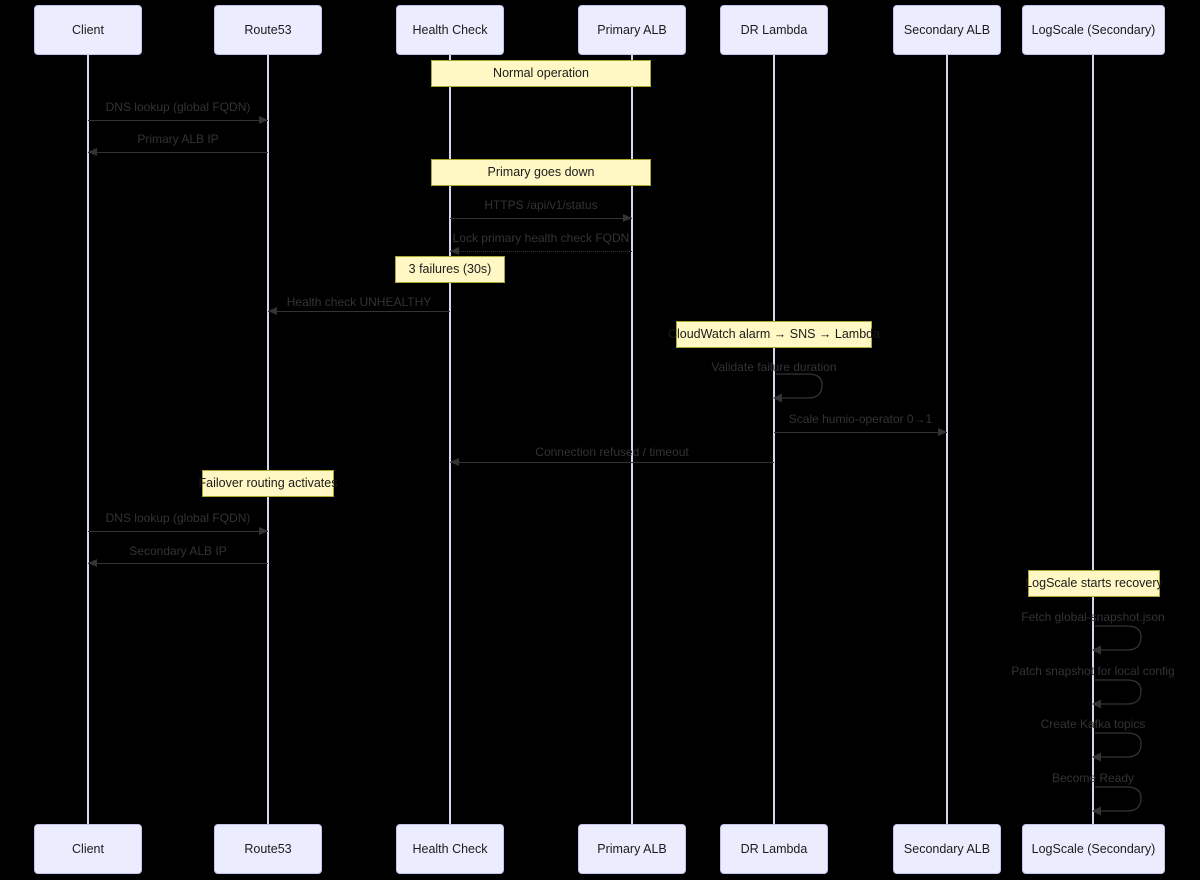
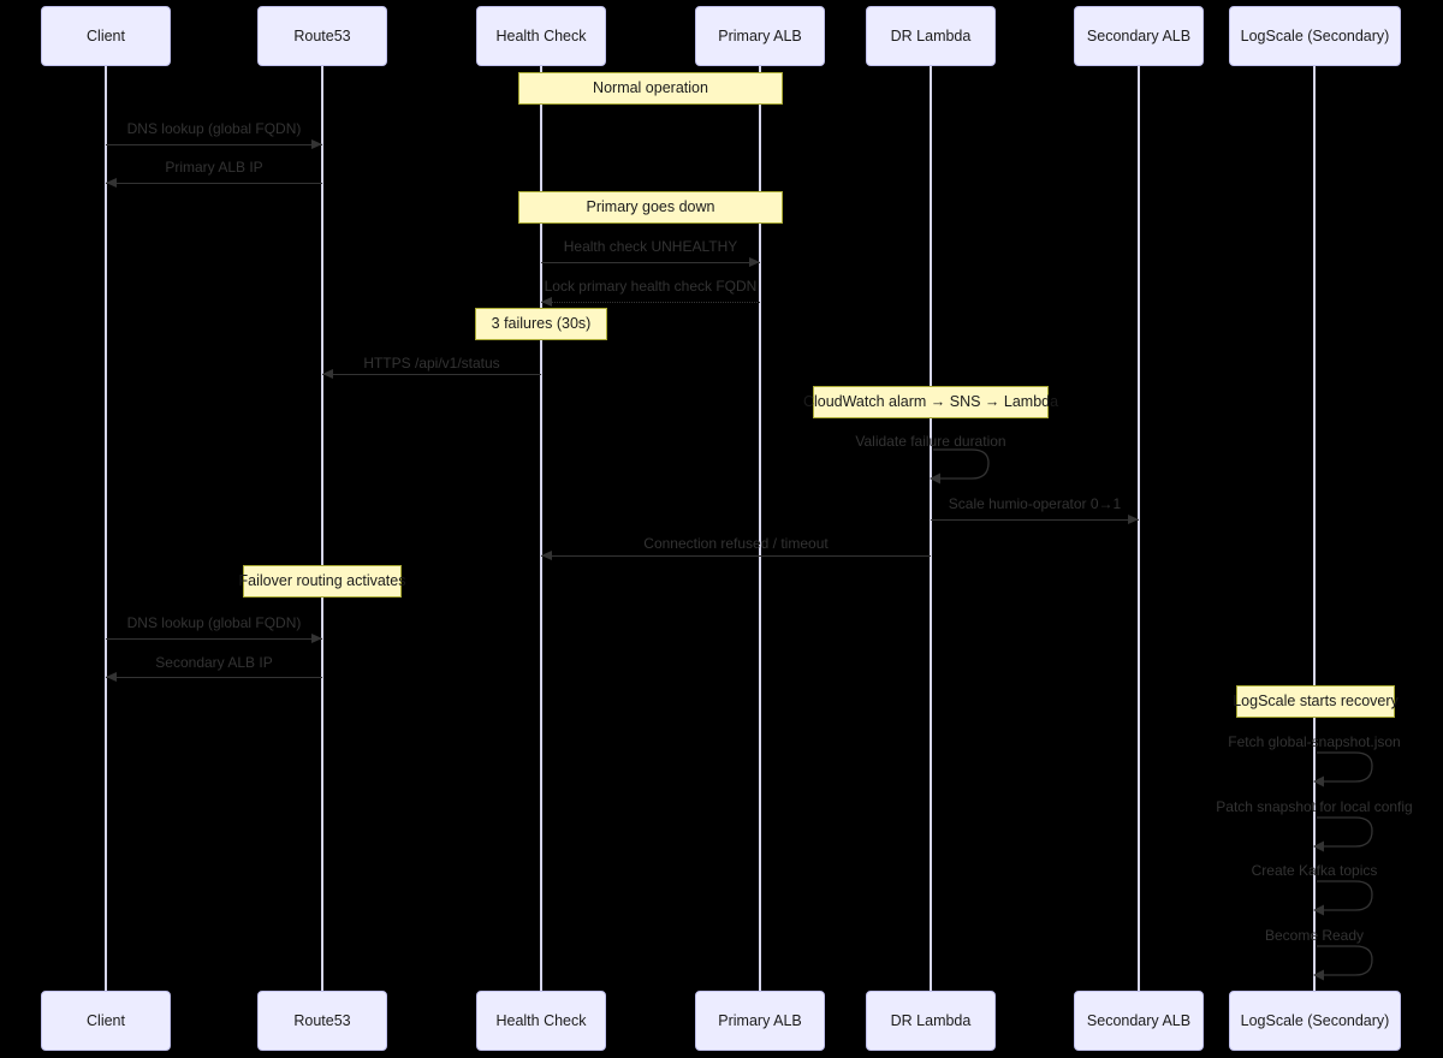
  Client
  Route53
  Health Check
  Primary ALB
  DR Lambda
  Secondary ALB
  LogScale (Secondary)
  Client
  Route53
  Health Check
  Primary ALB
  DR Lambda
  Secondary ALB
  LogScale (Secondary)
  DNS lookup (global FQDN)
  Primary ALB IP
- HTTPS /api/v1/status
+ Health check UNHEALTHY
  Lock primary health check FQDN
- Health check UNHEALTHY
+ HTTPS /api/v1/status
  Scale humio-operator 0→1
  Connection refused / timeout
  DNS lookup (global FQDN)
  Secondary ALB IP
  Validate failure duration
  Fetch global-snapshot.json
  Patch snapshot for local config
  Create Kafka topics
  Become Ready
  Normal operation
  Primary goes down
  3 failures (30s)
  CloudWatch alarm → SNS → Lambda
  Failover routing activates
  LogScale starts recovery
